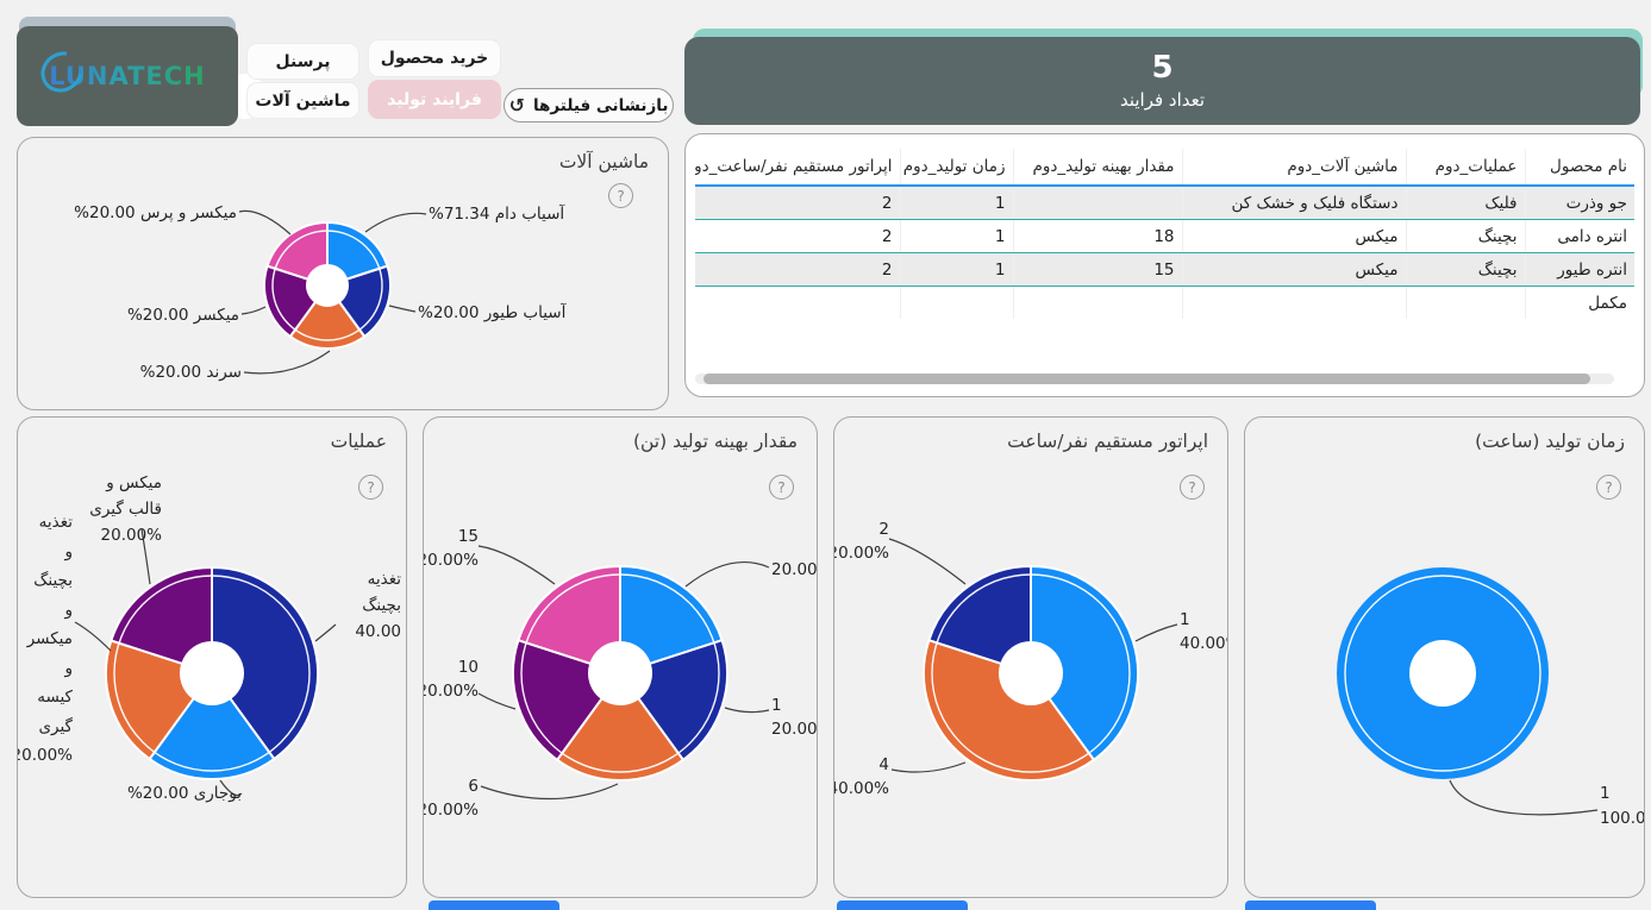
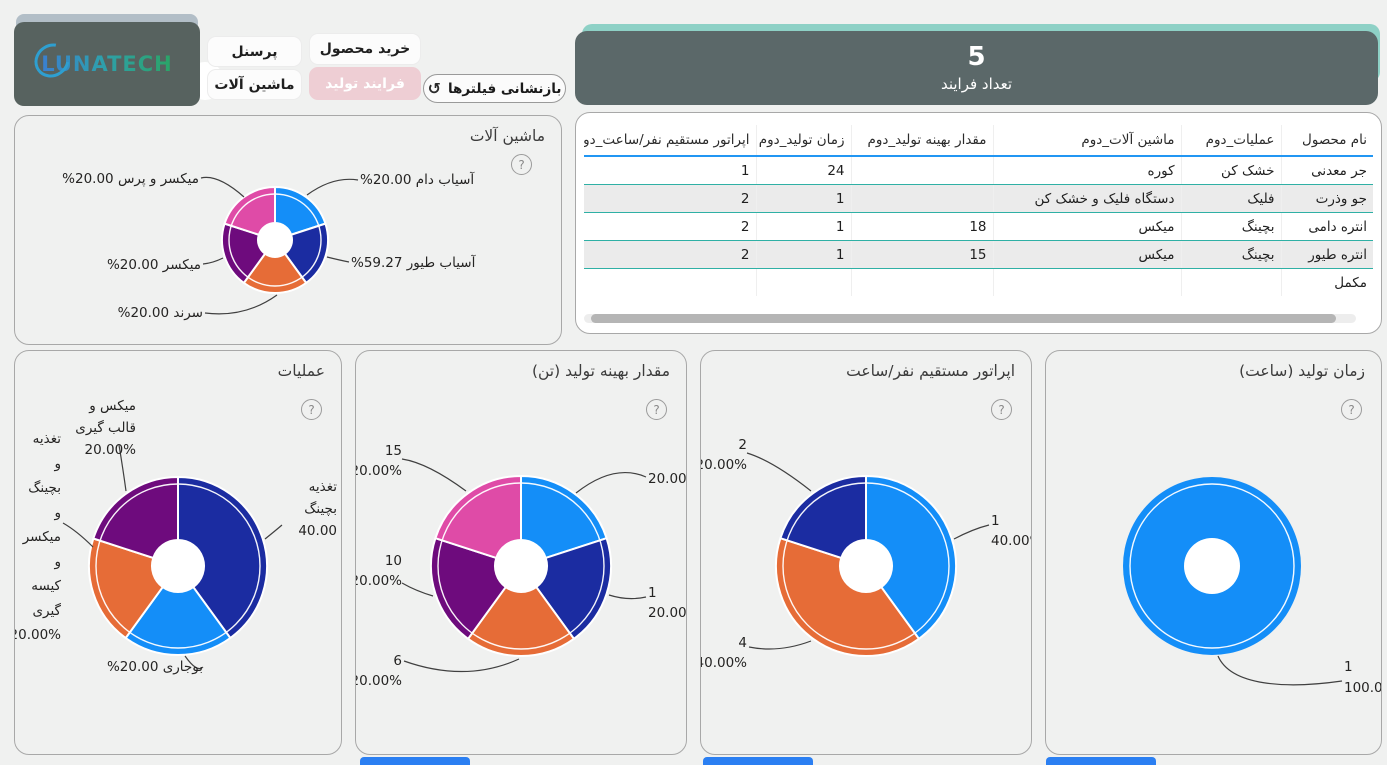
  LUNATECH
  پرسنل
  خرید محصول
  ماشین آلات
  فرایند تولید
  ↺
  بازنشانی فیلترها
  5
  تعداد فرایند
  نام محصول	عملیات_دوم	ماشین آلات_دوم	مقدار بهینه تولید_دوم	زمان تولید_دوم	اپراتور مستقیم نفر/ساعت_دو
+ جر معدنی	خشک کن	کوره		24	1
  جو وذرت	فلیک	دستگاه فلیک و خشک کن		1	2
  انتره دامی	بچینگ	میکس	18	1	2
  انتره طیور	بچینگ	میکس	15	1	2
  مکمل
  ماشین آلات
  ?
- آسیاب دام 71.34%
+ آسیاب دام 20.00%
- آسیاب طیور 20.00%
+ آسیاب طیور 59.27%
  سرند 20.00%
  میکسر 20.00%
  میکسر و پرس 20.00%
  عملیات
  ?
  تغذیه
  بچینگ
  40.00
  بوجاری 20.00%
  تغذیه
  و
  بچینگ
  و
  میکسر
  و
  کیسه
  گیری
  0.00%
  میکس و
  قالب گیری
  20.00%
  مقدار بهینه تولید (تن)
  ?
  20.00
  1
  20.00
  6
  0.00%
  10
  0.00%
  15
  0.00%
  اپراتور مستقیم نفر/ساعت
  ?
  1
  40.00
  4
  0.00%
  2
  0.00%
  زمان تولید (ساعت)
  ?
  1
  100.0
